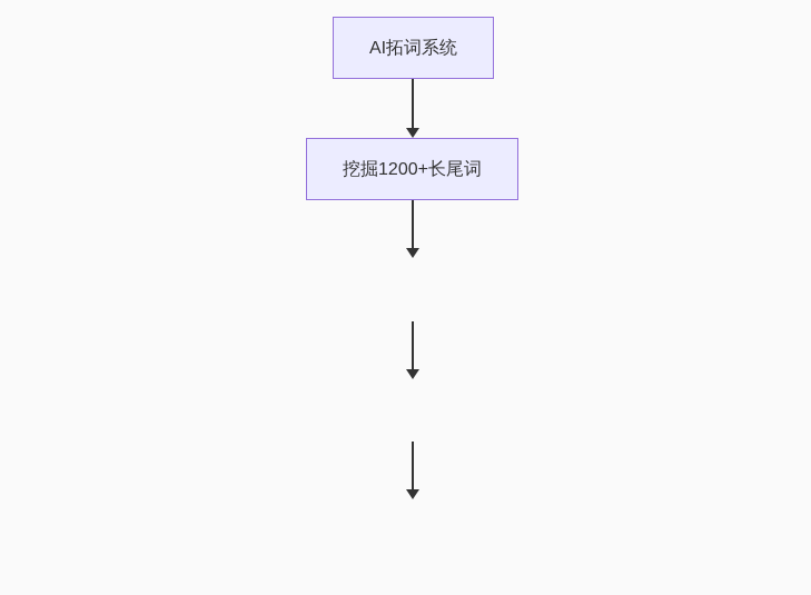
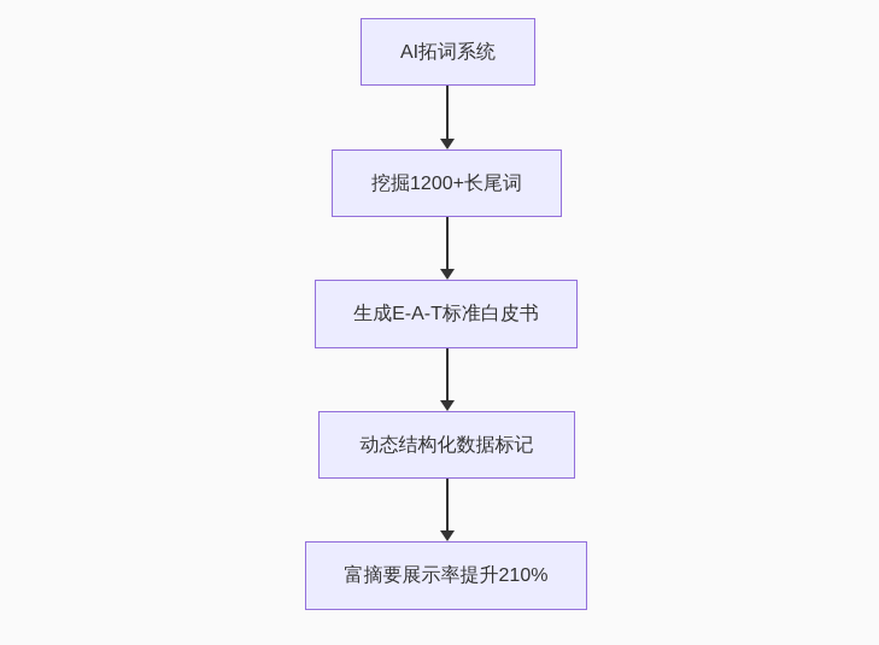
  AI拓词系统
  挖掘1200+长尾词
+ 生成E-A-T标准白皮书
+ 动态结构化数据标记
+ 富摘要展示率提升210%
